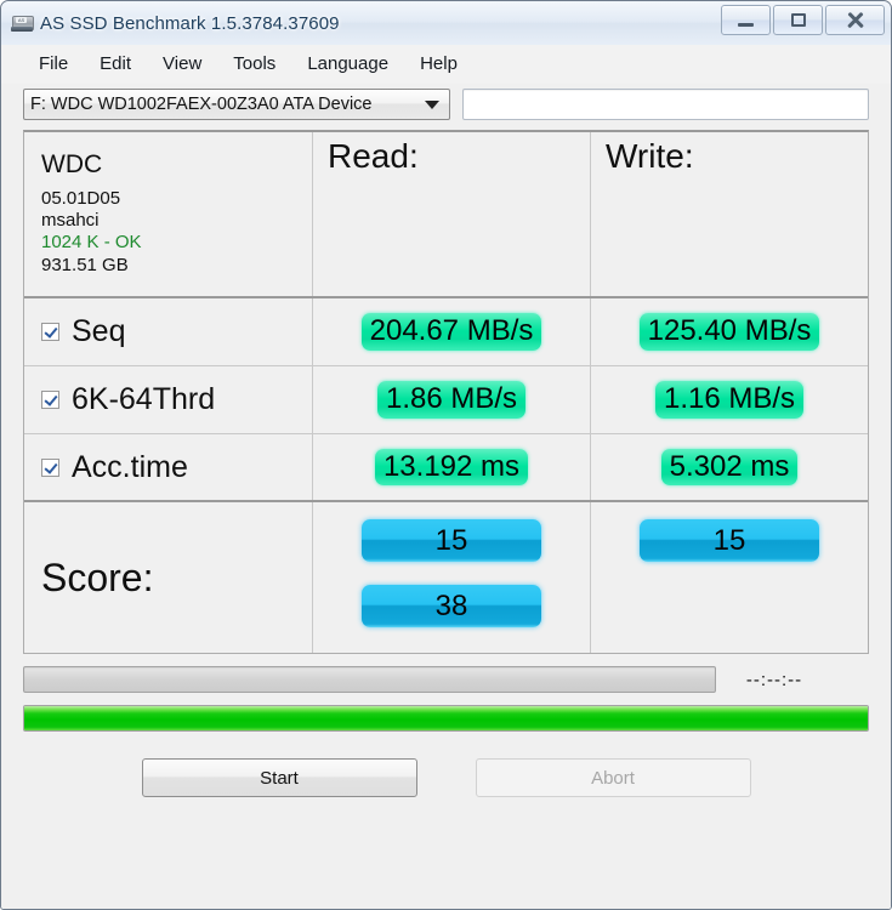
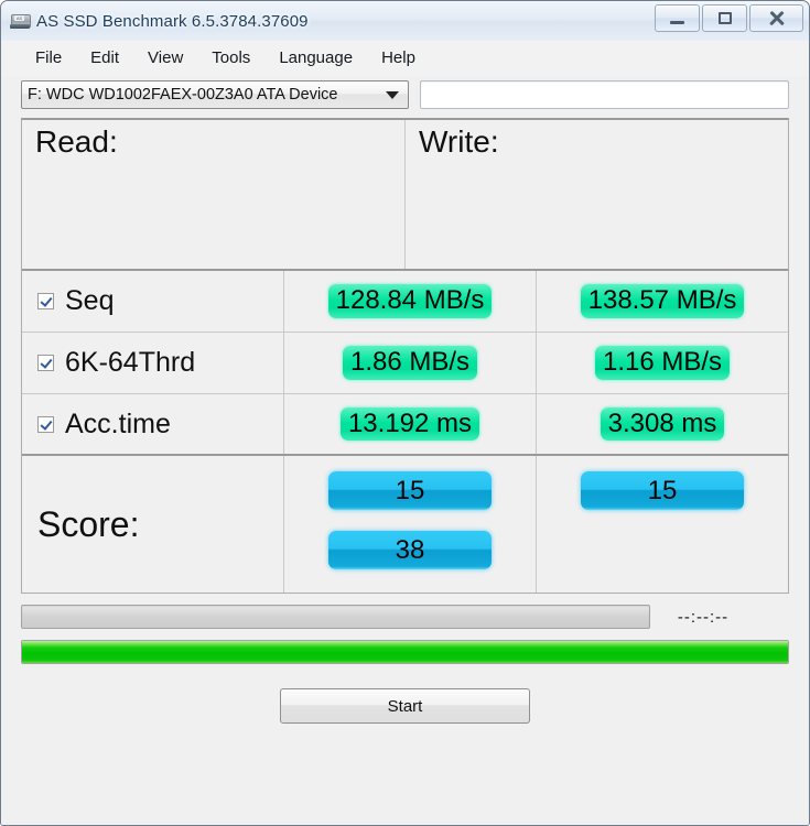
- AS SSD Benchmark 1.5.3784.37609
+ AS SSD Benchmark 6.5.3784.37609
  File
  Edit
  View
  Tools
  Language
  Help
  F: WDC WD1002FAEX-00Z3A0 ATA Device
- WDC
- 05.01D05
- msahci
- 1024 K - OK
- 931.51 GB
  Read:
  Write:
  Seq
- 204.67 MB/s
+ 128.84 MB/s
- 125.40 MB/s
+ 138.57 MB/s
  6K-64Thrd
  1.86 MB/s
  1.16 MB/s
  Acc.time
  13.192 ms
- 5.302 ms
+ 3.308 ms
  Score:
  15
  38
  15
  --:--:--
  Start
- Abort
